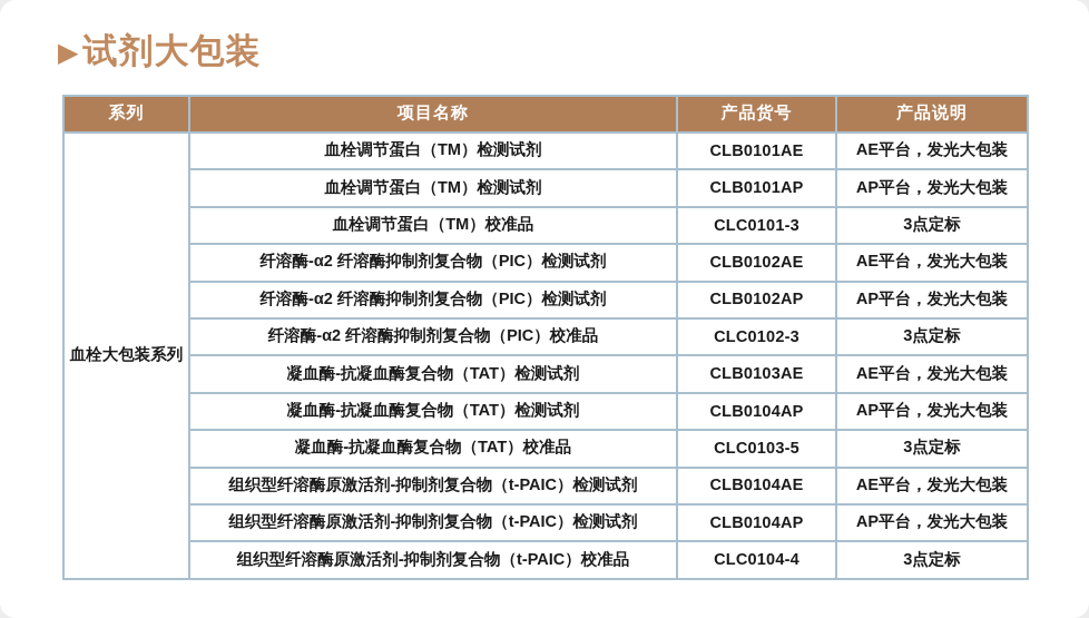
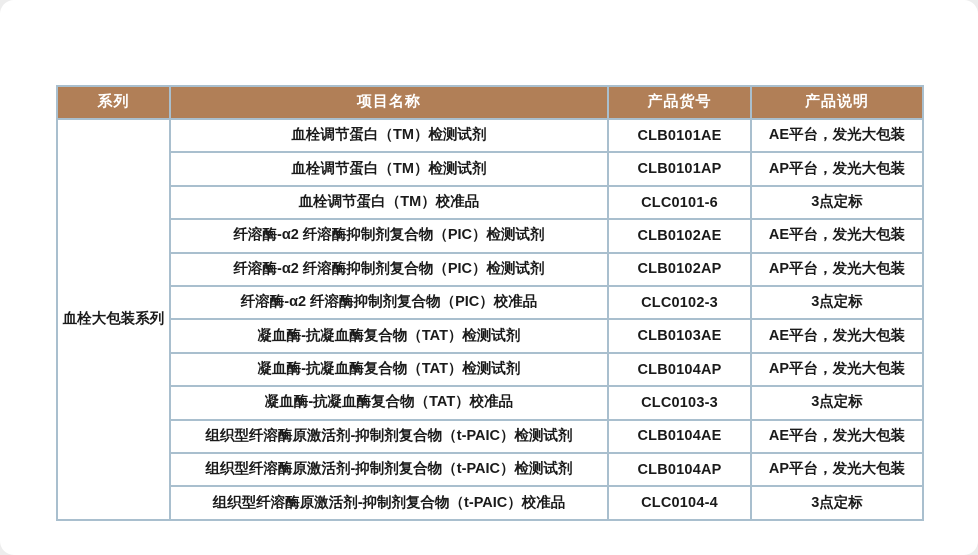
- ▶
- 试剂大包装
  系列	项目名称	产品货号	产品说明
  血栓大包装系列	血栓调节蛋白（TM）检测试剂	CLB0101AE	AE平台，发光大包装
  血栓调节蛋白（TM）检测试剂	CLB0101AP	AP平台，发光大包装
- 血栓调节蛋白（TM）校准品	CLC0101-3	3点定标
+ 血栓调节蛋白（TM）校准品	CLC0101-6	3点定标
  纤溶酶-α2 纤溶酶抑制剂复合物（PIC）检测试剂	CLB0102AE	AE平台，发光大包装
  纤溶酶-α2 纤溶酶抑制剂复合物（PIC）检测试剂	CLB0102AP	AP平台，发光大包装
  纤溶酶-α2 纤溶酶抑制剂复合物（PIC）校准品	CLC0102-3	3点定标
  凝血酶-抗凝血酶复合物（TAT）检测试剂	CLB0103AE	AE平台，发光大包装
  凝血酶-抗凝血酶复合物（TAT）检测试剂	CLB0104AP	AP平台，发光大包装
- 凝血酶-抗凝血酶复合物（TAT）校准品	CLC0103-5	3点定标
+ 凝血酶-抗凝血酶复合物（TAT）校准品	CLC0103-3	3点定标
  组织型纤溶酶原激活剂-抑制剂复合物（t-PAIC）检测试剂	CLB0104AE	AE平台，发光大包装
  组织型纤溶酶原激活剂-抑制剂复合物（t-PAIC）检测试剂	CLB0104AP	AP平台，发光大包装
  组织型纤溶酶原激活剂-抑制剂复合物（t-PAIC）校准品	CLC0104-4	3点定标
